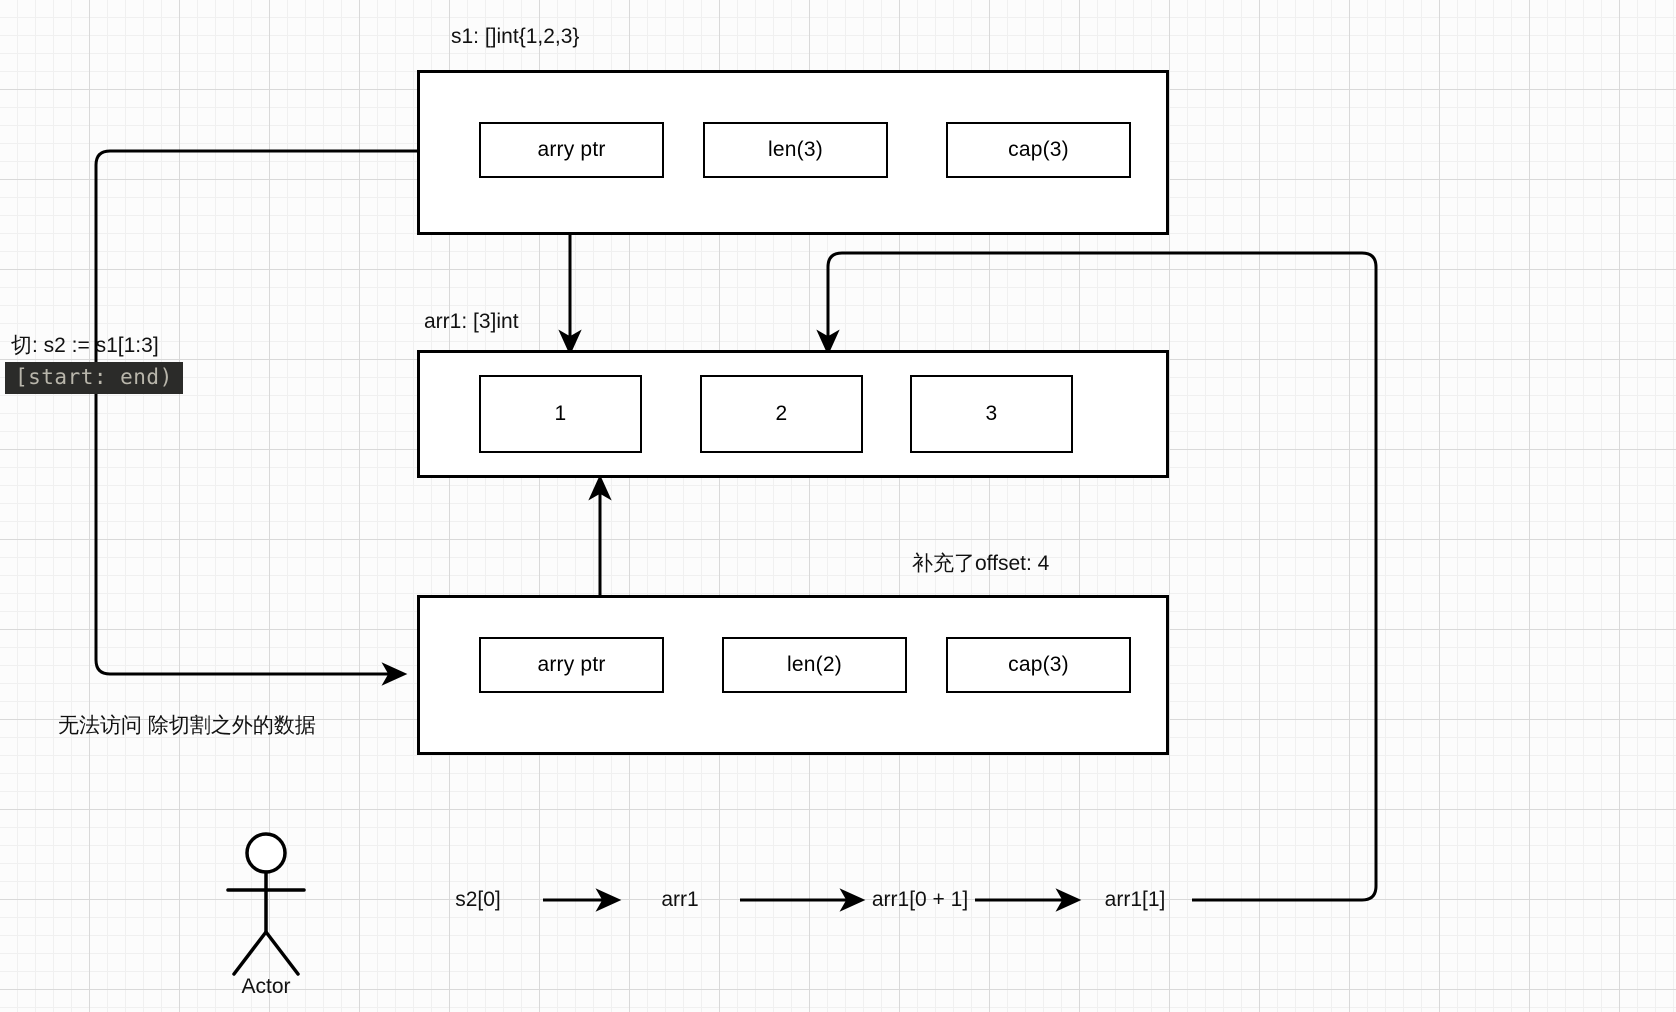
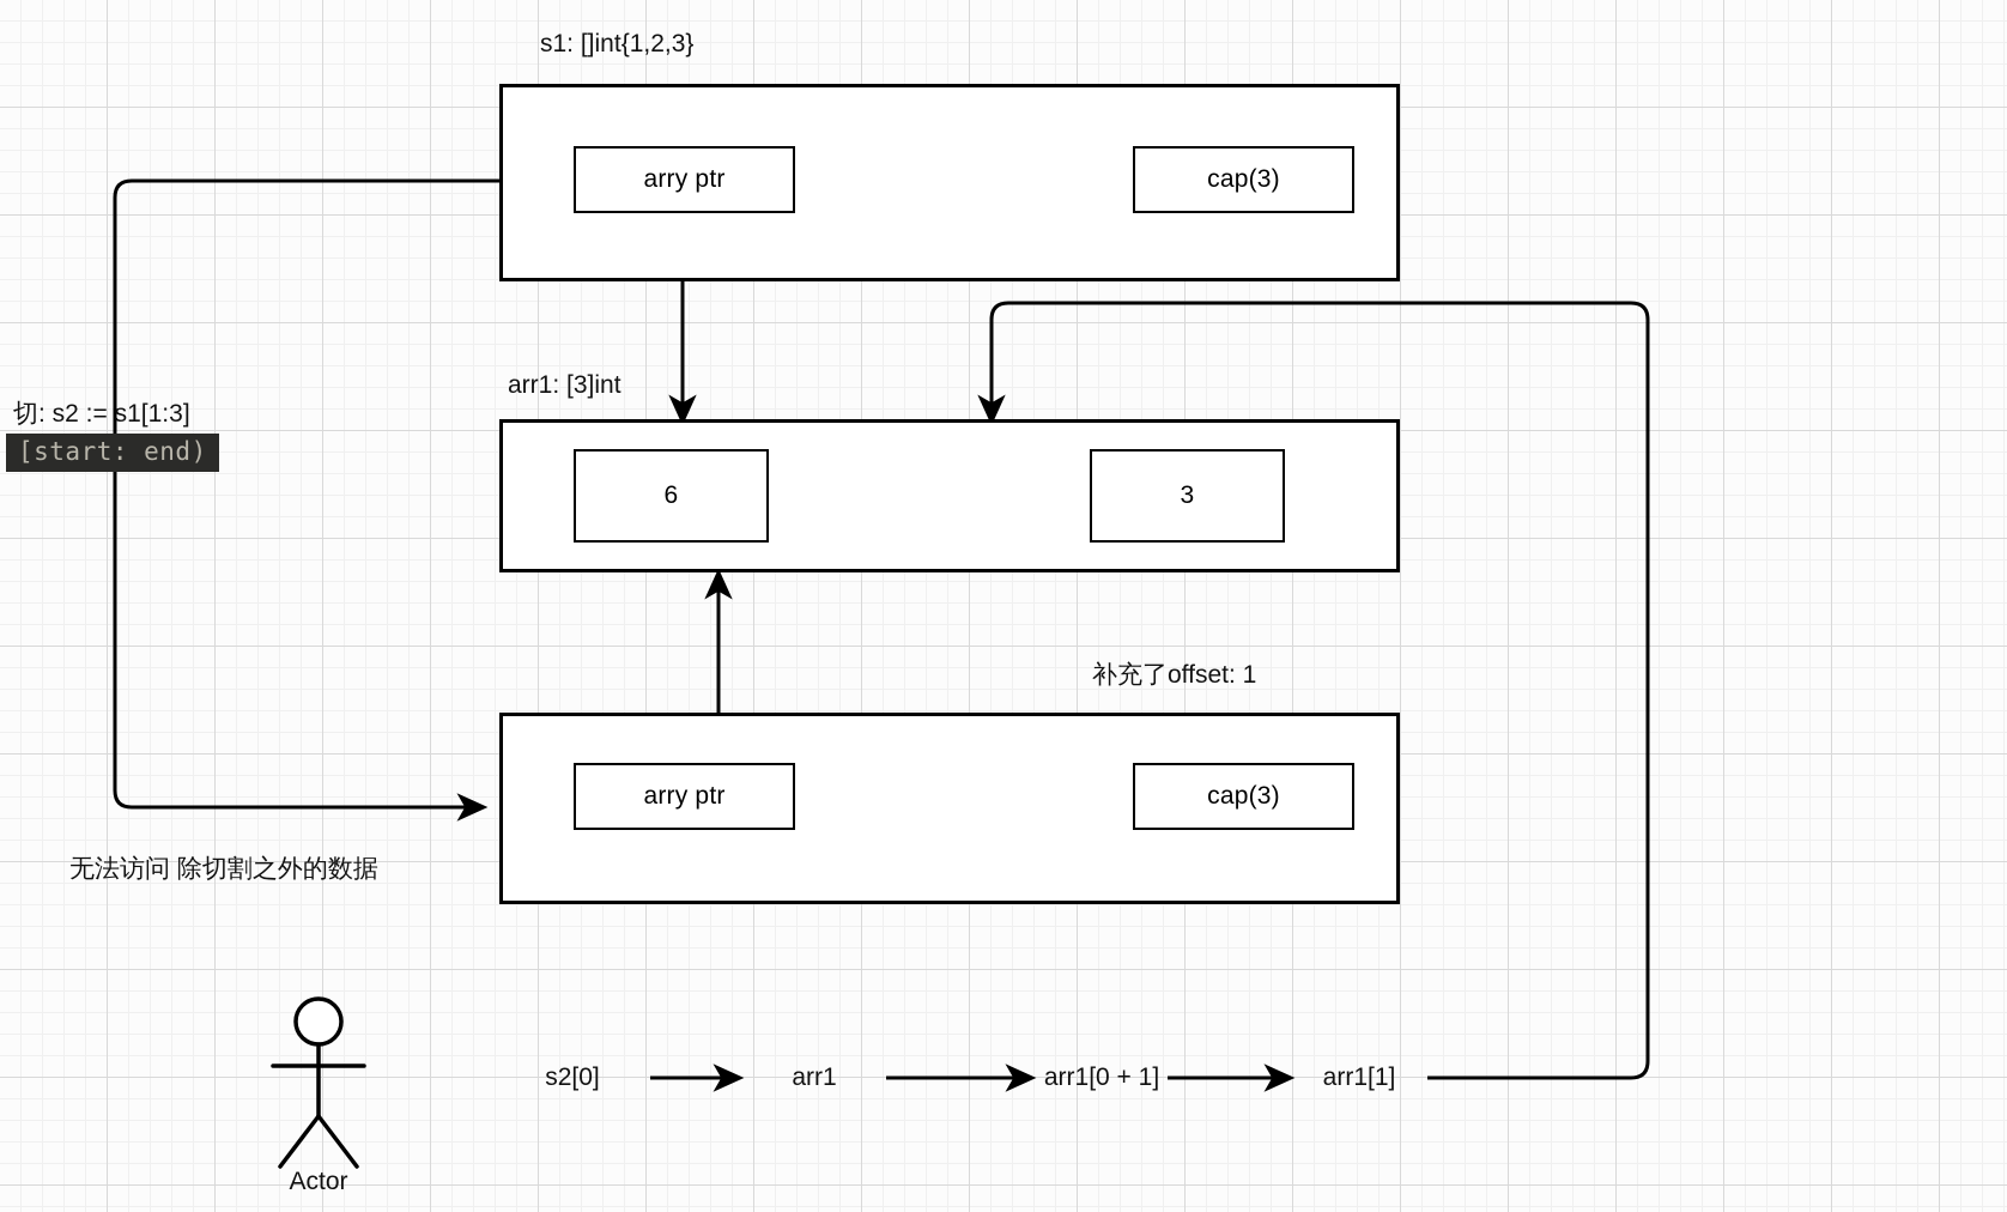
  s1: []int{1,2,3}
  arry ptr
- len(3)
  cap(3)
  arr1: [3]int
- 1
+ 6
- 2
  3
- 补充了offset: 4
+ 补充了offset: 1
  arry ptr
- len(2)
  cap(3)
  切: s2 := s1[1:3]
  [start: end)
  无法访问 除切割之外的数据
  s2[0]
  arr1
  arr1[0 + 1]
  arr1[1]
  Actor
